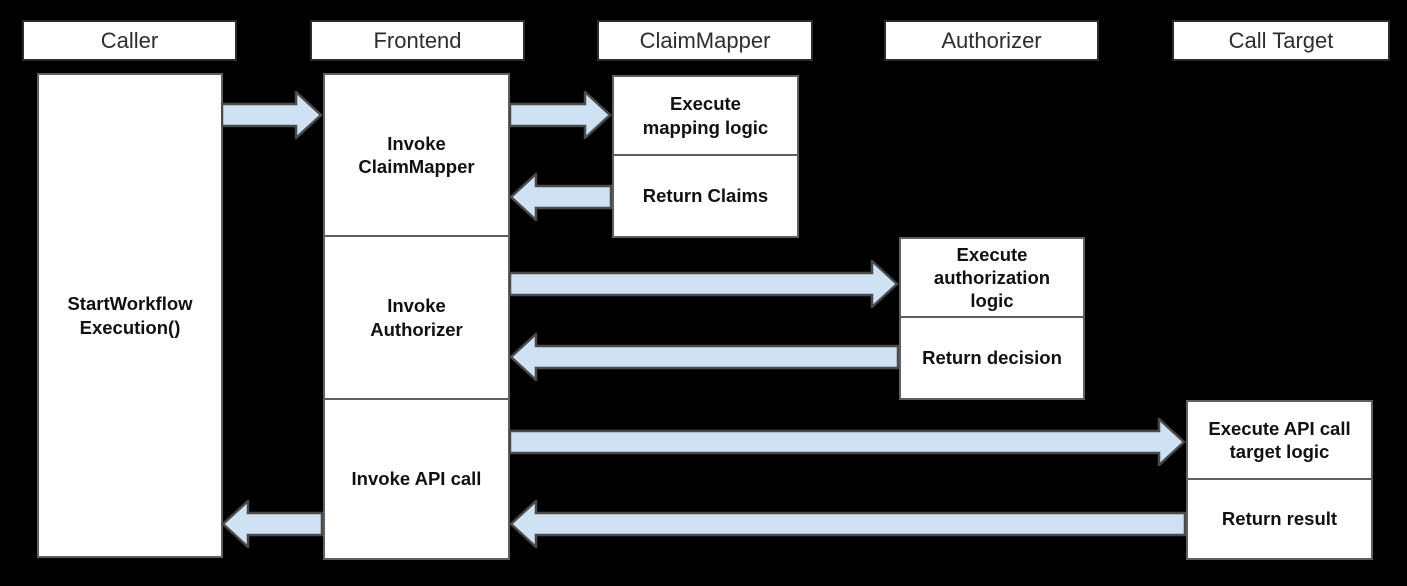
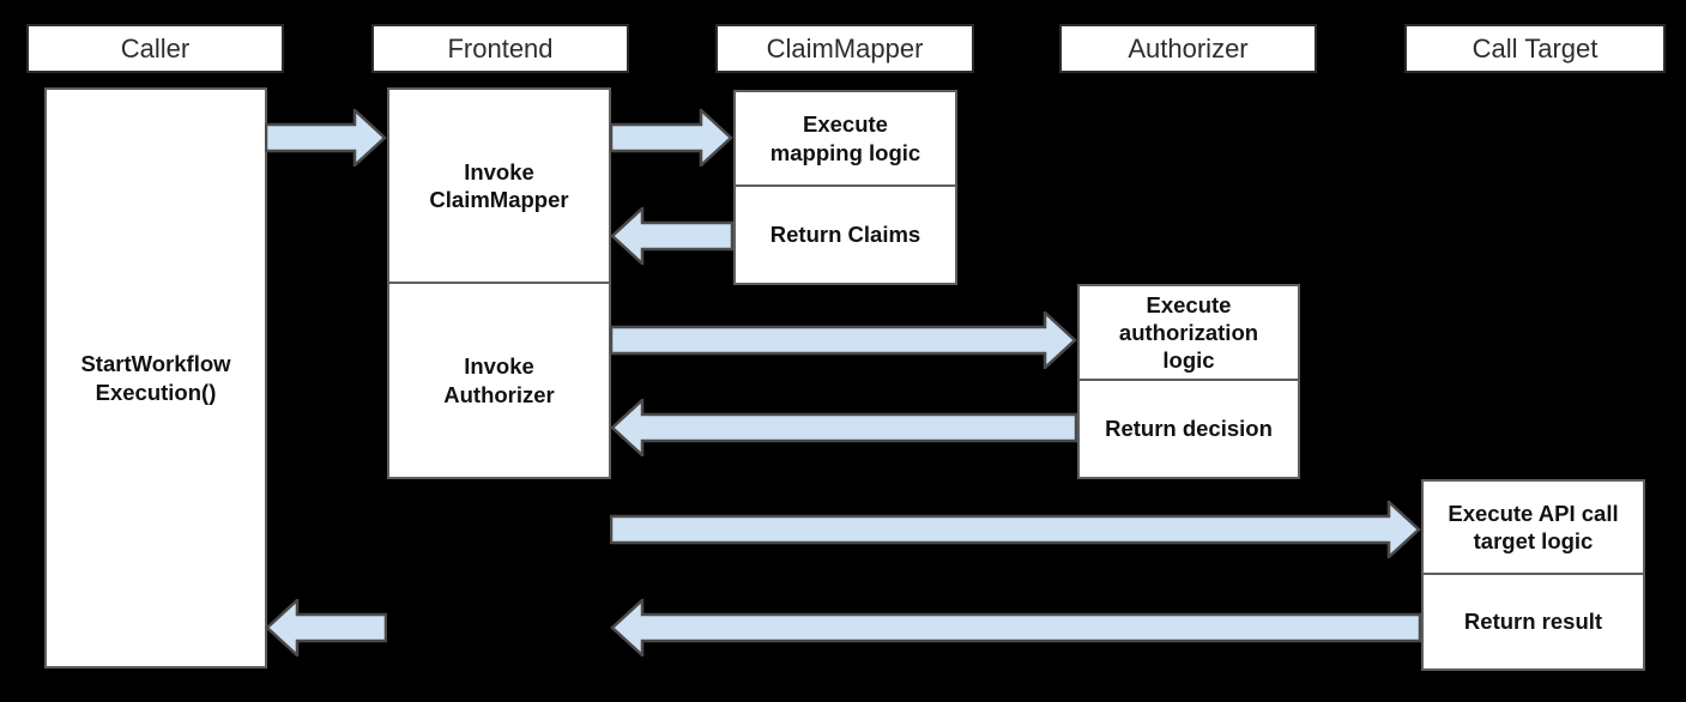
  Caller
  Frontend
  ClaimMapper
  Authorizer
  Call Target
  StartWorkflow
  Execution()
  Invoke
  ClaimMapper
  Invoke
  Authorizer
- Invoke API call
  Execute
  mapping logic
  Return Claims
  Execute
  authorization
  logic
  Return decision
  Execute API call
  target logic
  Return result
